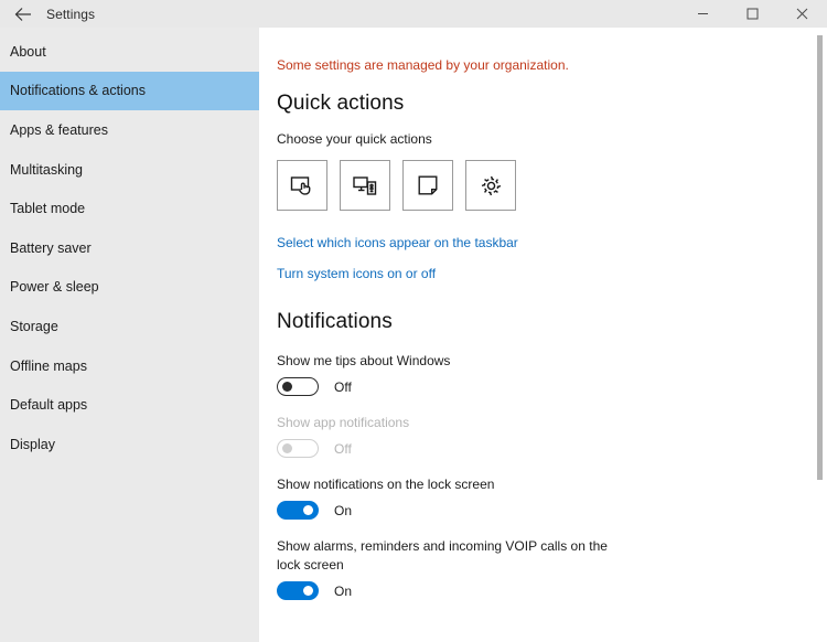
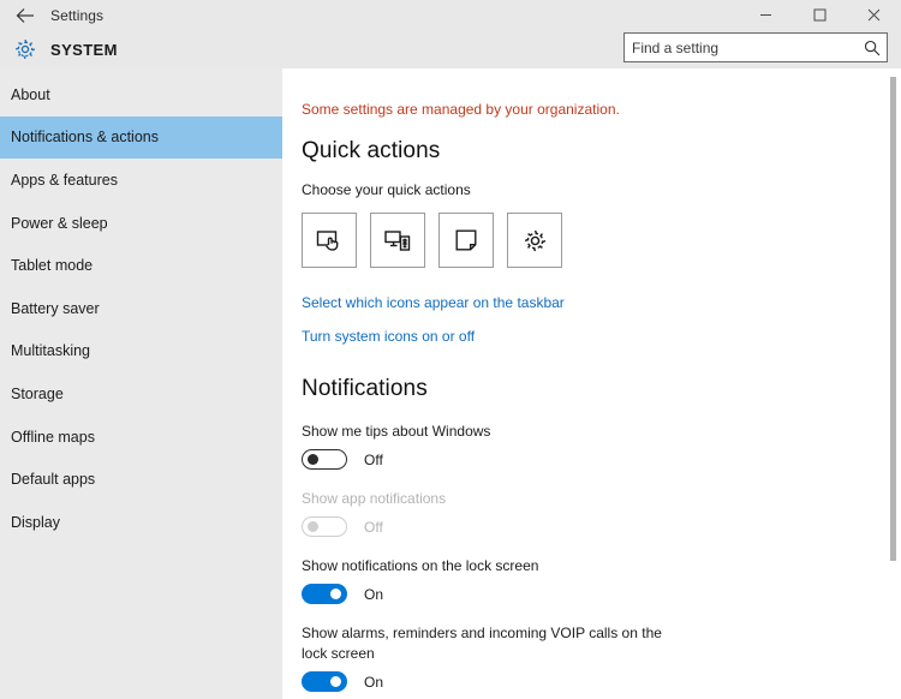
  Settings
+ SYSTEM
+ Find a setting
  About
  Notifications & actions
  Apps & features
- Multitasking
+ Power & sleep
  Tablet mode
  Battery saver
- Power & sleep
+ Multitasking
  Storage
  Offline maps
  Default apps
  Display
  Some settings are managed by your organization.
  Quick actions
  Choose your quick actions
  Select which icons appear on the taskbar
  Turn system icons on or off
  Notifications
  Show me tips about Windows
  Off
  Show app notifications
  Off
  Show notifications on the lock screen
  On
  Show alarms, reminders and incoming VOIP calls on the lock screen
  On
